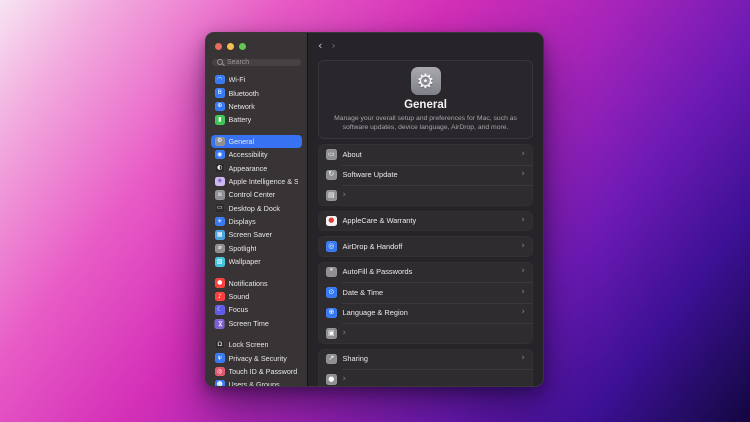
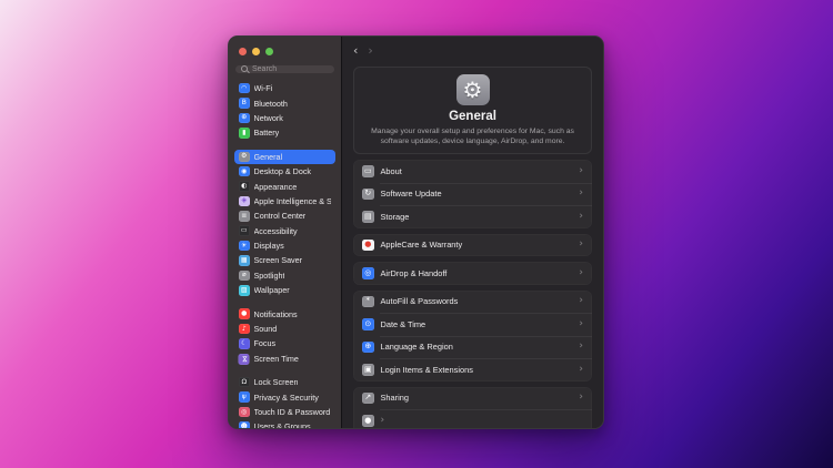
  Wi-Fi
  Bluetooth
  Network
  Battery
  General
- Accessibility
+ Desktop & Dock
  Appearance
  Apple Intelligence & S
  Control Center
- Desktop & Dock
+ Accessibility
  Displays
  Screen Saver
  Spotlight
  Wallpaper
  Notifications
  Sound
  Focus
  Screen Time
  Lock Screen
  Privacy & Security
  Touch ID & Password
  Users & Groups
  ‹
  ›
  ⚙
  General
  ▭
  About
  ›
  ↻
  Software Update
  ›
  ▤
+ Storage
  ›
  ●
  AppleCare & Warranty
  ›
  ◎
  AirDrop & Handoff
  ›
  *
  AutoFill & Passwords
  ›
  ⊙
  Date & Time
  ›
  ⊕
  Language & Region
  ›
  ▣
+ Login Items & Extensions
  ›
  ↗
  Sharing
  ›
  ●
  ›
